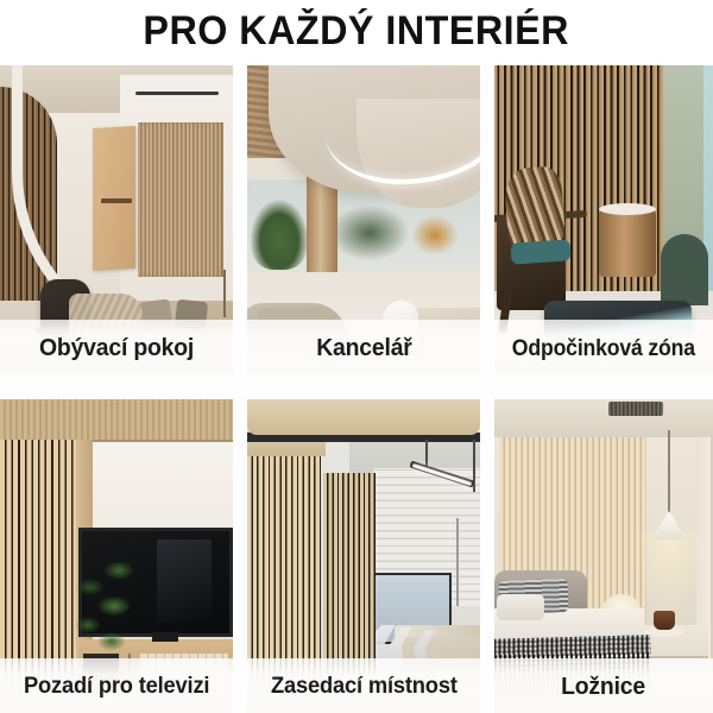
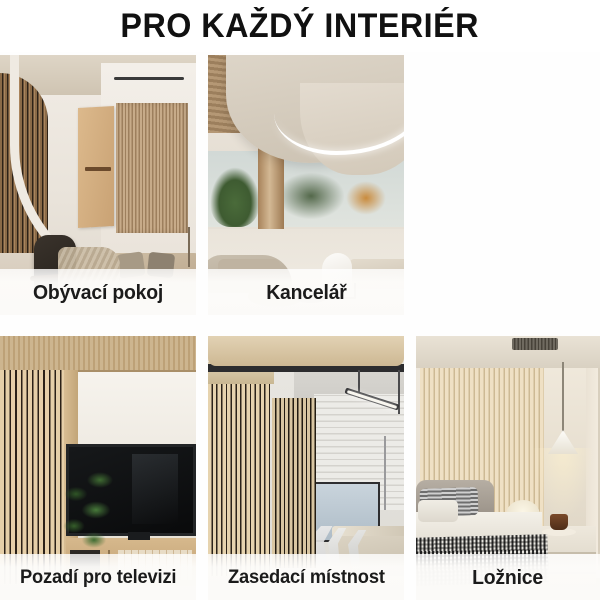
  PRO KAŽDÝ INTERIÉR
  Obývací pokoj
  Kancelář
- Odpočinková zóna
  Pozadí pro televizi
  Zasedací místnost
  Ložnice
